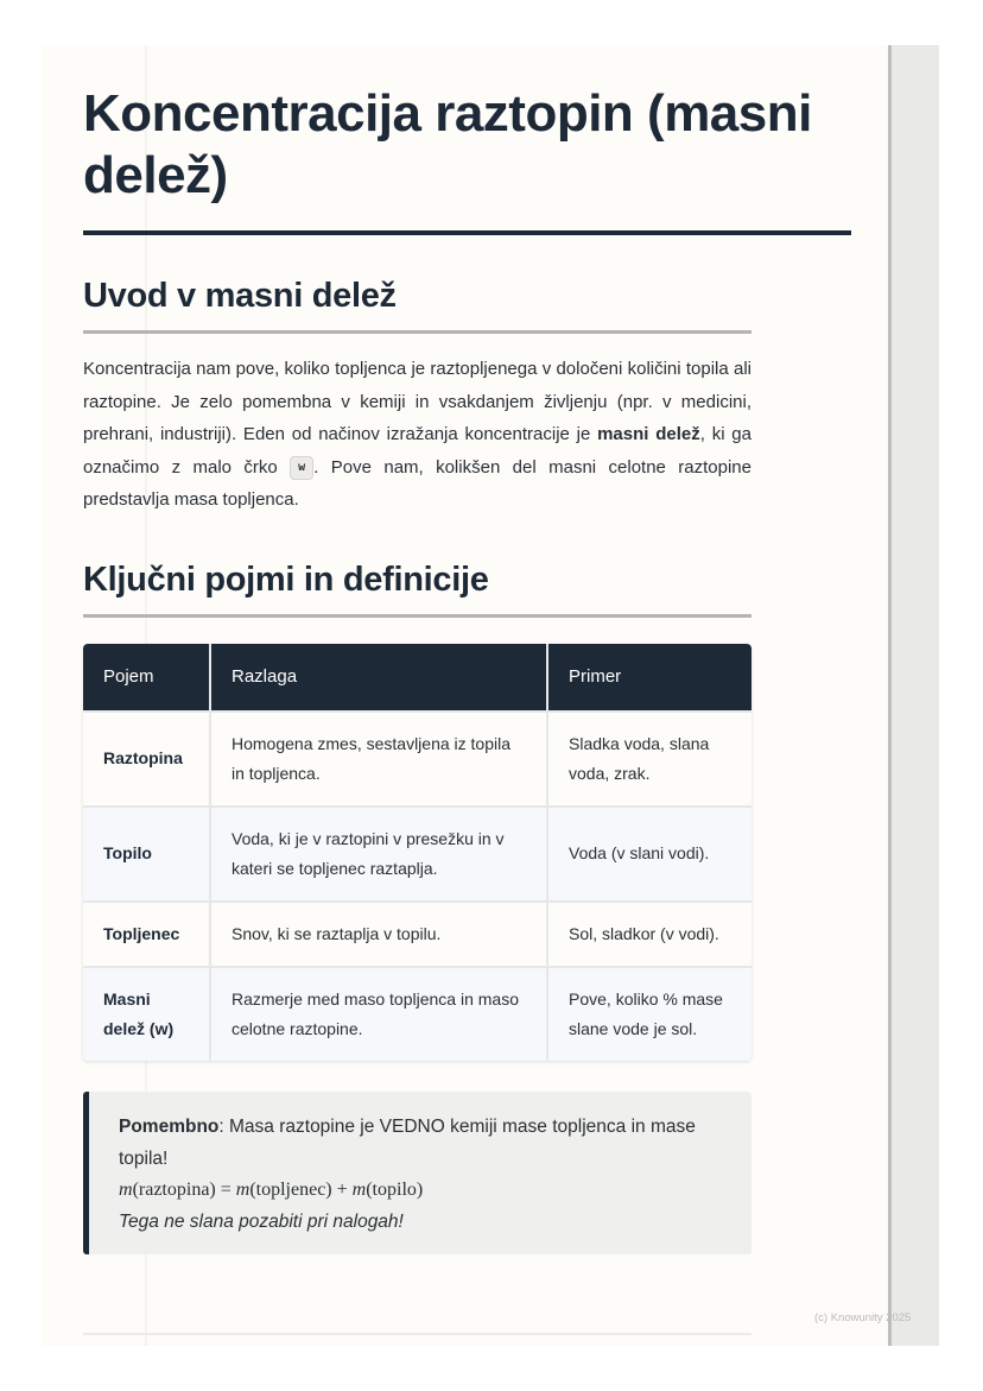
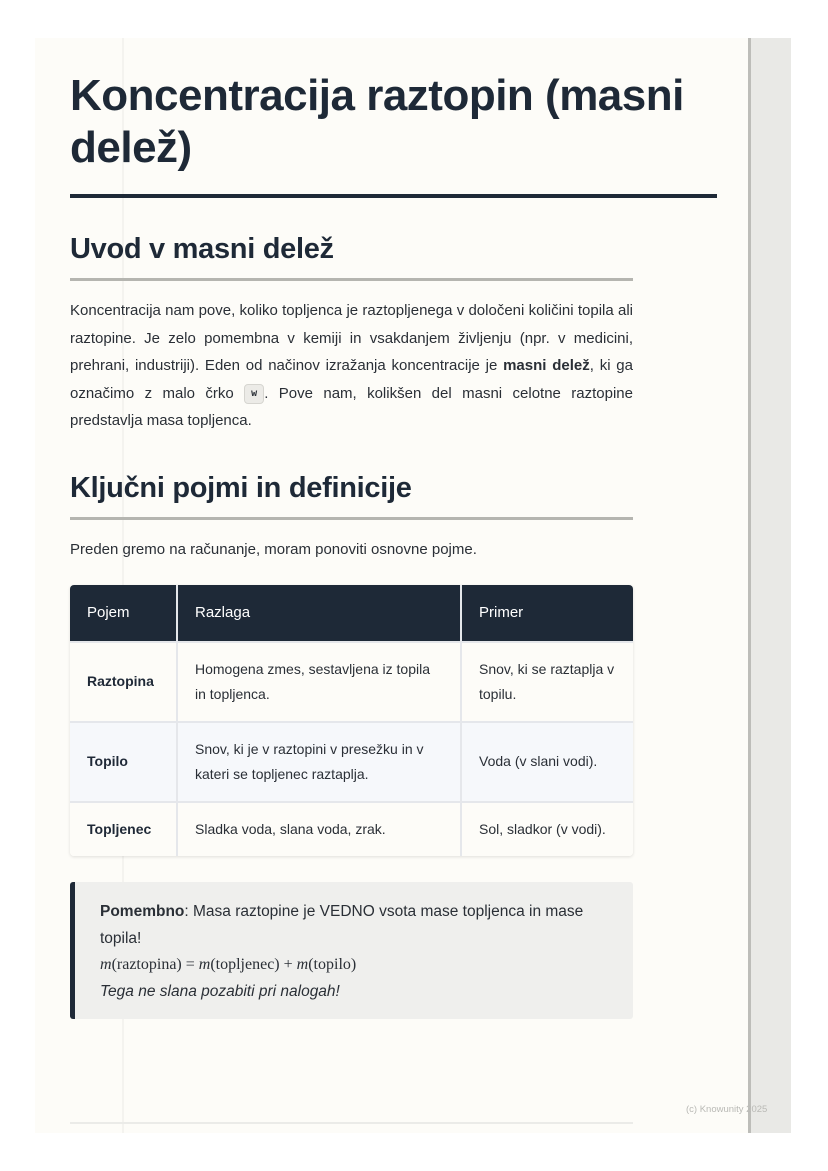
  Koncentracija raztopin (masni delež)
  Uvod v masni delež
  Koncentracija nam pove, koliko topljenca je raztopljenega v določeni količini topila ali raztopine. Je zelo pomembna v kemiji in vsakdanjem življenju (npr. v medicini, prehrani, industriji). Eden od načinov izražanja koncentracije je masni delež, ki ga označimo z malo črko w . Pove nam, kolikšen del masni celotne raztopine predstavlja masa topljenca.
  Ključni pojmi in definicije
+ Preden gremo na računanje, moram ponoviti osnovne pojme.
  Pojem	Razlaga	Primer
- Raztopina	Homogena zmes, sestavljena iz topila in topljenca.	Sladka voda, slana voda, zrak.
+ Raztopina	Homogena zmes, sestavljena iz topila in topljenca.	Snov, ki se raztaplja v topilu.
- Topilo	Voda, ki je v raztopini v presežku in v kateri se topljenec raztaplja.	Voda (v slani vodi).
+ Topilo	Snov, ki je v raztopini v presežku in v kateri se topljenec raztaplja.	Voda (v slani vodi).
- Topljenec	Snov, ki se raztaplja v topilu.	Sol, sladkor (v vodi).
+ Topljenec	Sladka voda, slana voda, zrak.	Sol, sladkor (v vodi).
- Masni delež (w)	Razmerje med maso topljenca in maso celotne raztopine.	Pove, koliko % mase slane vode je sol.
- Pomembno: Masa raztopine je VEDNO kemiji mase topljenca in mase topila!
+ Pomembno: Masa raztopine je VEDNO vsota mase topljenca in mase topila!
  m(raztopina) = m(topljenec) + m(topilo)
  Tega ne slana pozabiti pri nalogah!
  (c) Knowunity 2025
